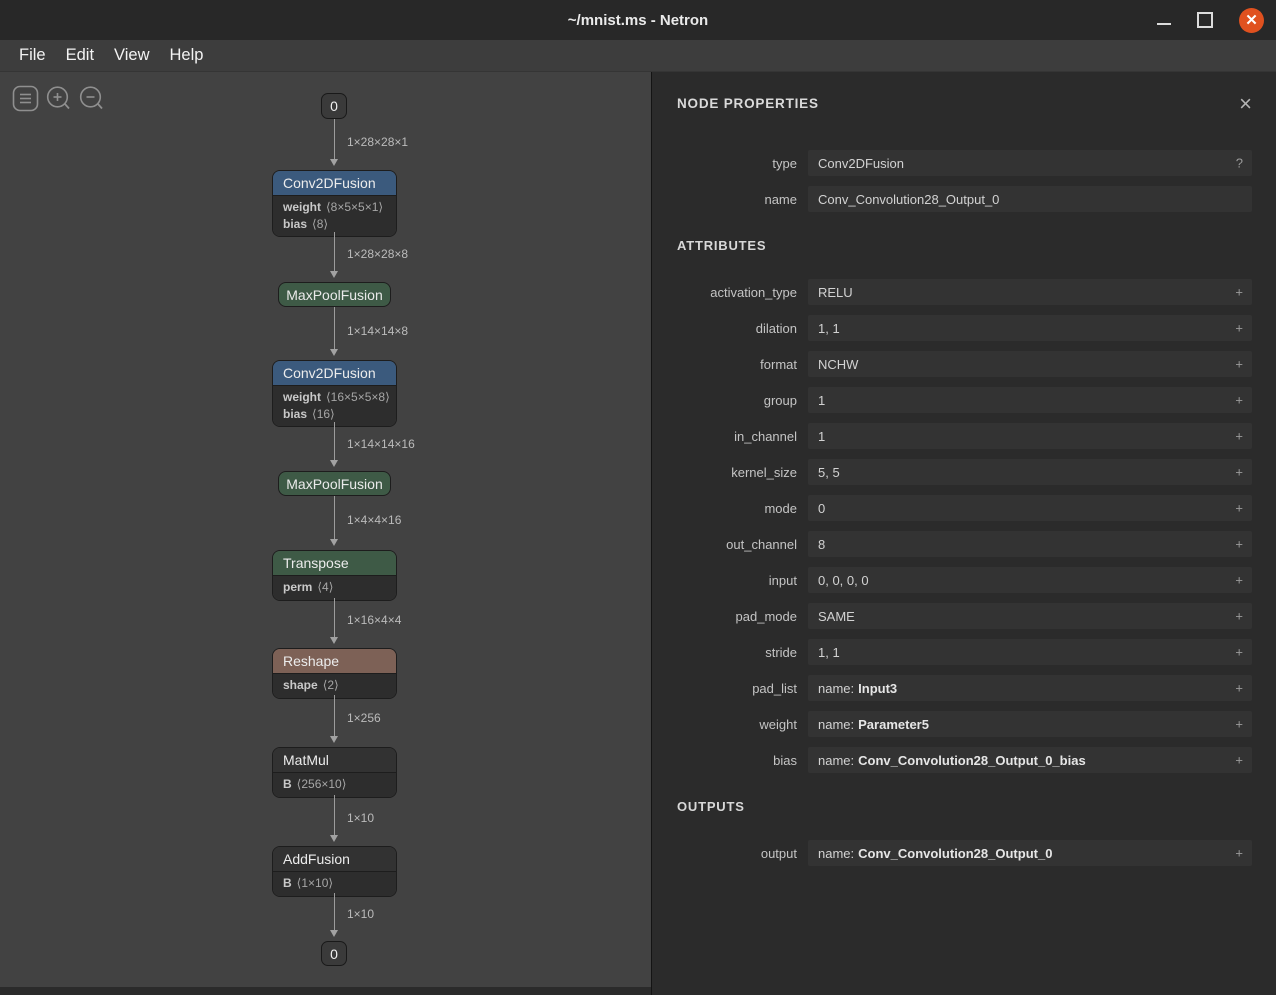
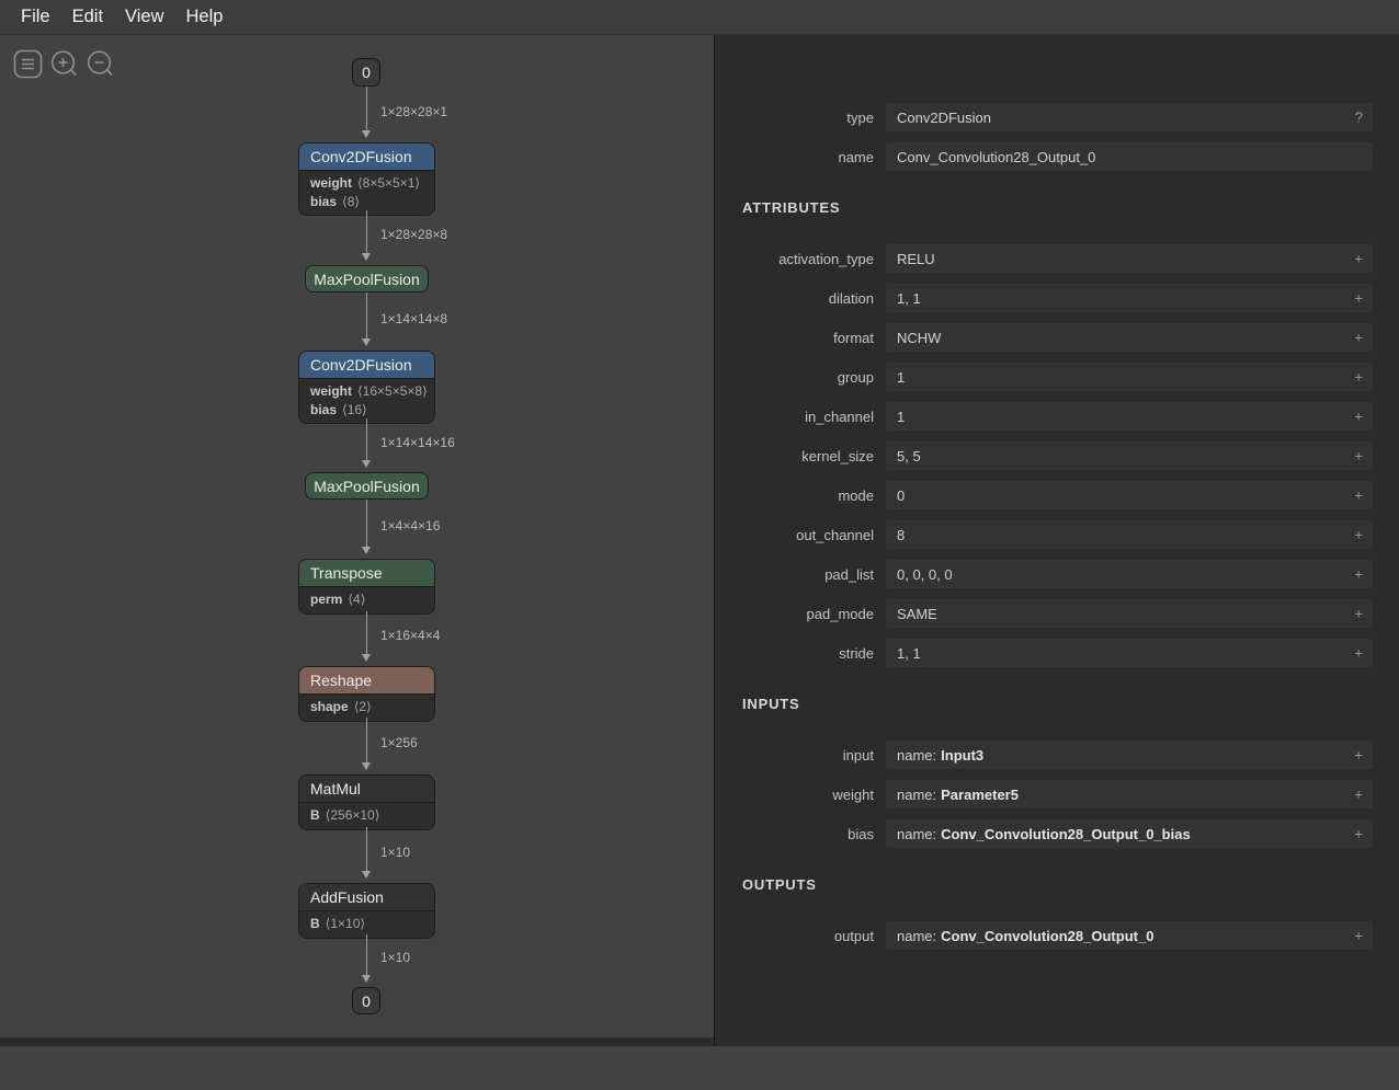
- ~/mnist.ms - Netron
- ✕
  File
  Edit
  View
  Help
  0
  Conv2DFusion
  weight ⟨8×5×5×1⟩
  bias ⟨8⟩
  MaxPoolFusion
  Conv2DFusion
  weight ⟨16×5×5×8⟩
  bias ⟨16⟩
  MaxPoolFusion
  Transpose
  perm ⟨4⟩
  Reshape
  shape ⟨2⟩
  MatMul
  B ⟨256×10⟩
  AddFusion
  B ⟨1×10⟩
  0
  1×28×28×1
  1×28×28×8
  1×14×14×8
  1×14×14×16
  1×4×4×16
  1×16×4×4
  1×256
  1×10
  1×10
- NODE PROPERTIES
- ×
  type
  Conv2DFusion
  ?
  name
  Conv_Convolution28_Output_0
  ATTRIBUTES
  activation_type
  RELU
  +
  dilation
  1, 1
  +
  format
  NCHW
  +
  group
  1
  +
  in_channel
  1
  +
  kernel_size
  5, 5
  +
  mode
  0
  +
  out_channel
  8
  +
- input
+ pad_list
  0, 0, 0, 0
  +
  pad_mode
  SAME
  +
  stride
  1, 1
  +
+ INPUTS
- pad_list
+ input
  name:
  Input3
  +
  weight
  name:
  Parameter5
  +
  bias
  name:
  Conv_Convolution28_Output_0_bias
  +
  OUTPUTS
  output
  name:
  Conv_Convolution28_Output_0
  +
